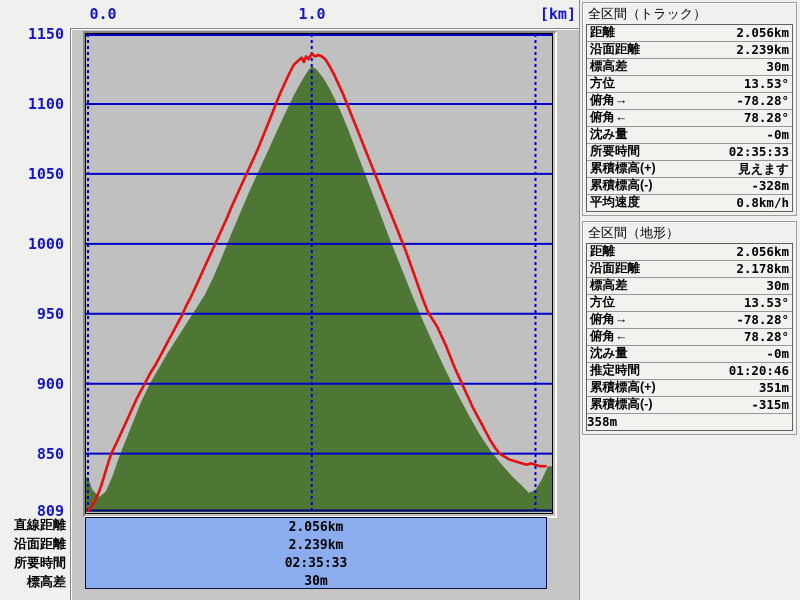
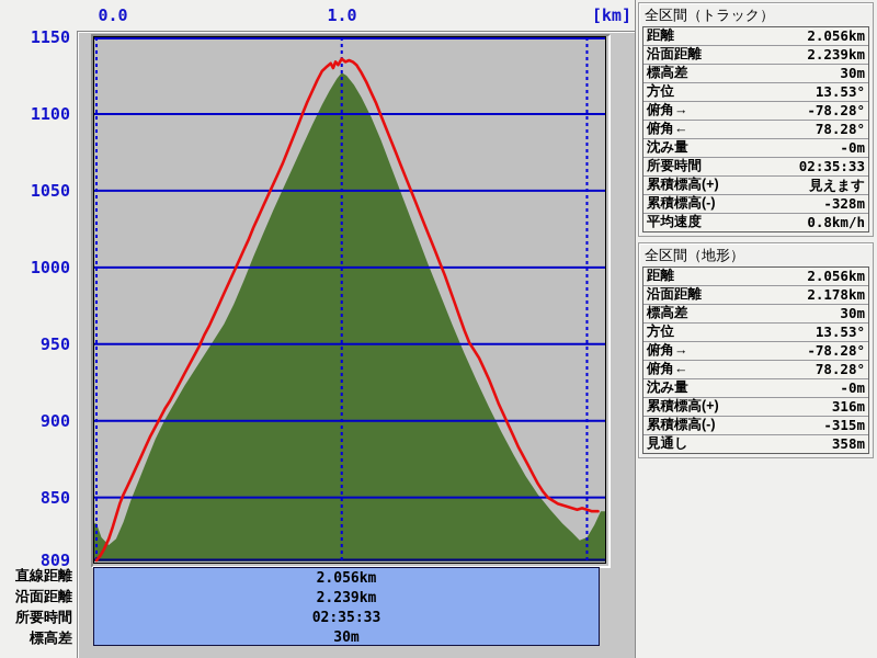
  [km]
  0.0
  1.0
  1150
  1100
  1050
  1000
  950
  900
  850
  809
  直線距離
  沿面距離
  所要時間
  標高差
  2.056km
  2.239km
  02:35:33
  30m
  全区間（トラック）
  距離
  2.056km
  沿面距離
  2.239km
  標高差
  30m
  方位
  13.53°
  俯角→
  -78.28°
  俯角←
  78.28°
  沈み量
  -0m
  所要時間
  02:35:33
  累積標高(+)
  見えます
  累積標高(-)
  -328m
  平均速度
  0.8km/h
  全区間（地形）
  距離
  2.056km
  沿面距離
  2.178km
  標高差
  30m
  方位
  13.53°
  俯角→
  -78.28°
  俯角←
  78.28°
  沈み量
  -0m
- 推定時間
- 01:20:46
  累積標高(+)
- 351m
+ 316m
  累積標高(-)
  -315m
+ 見通し
  358m
